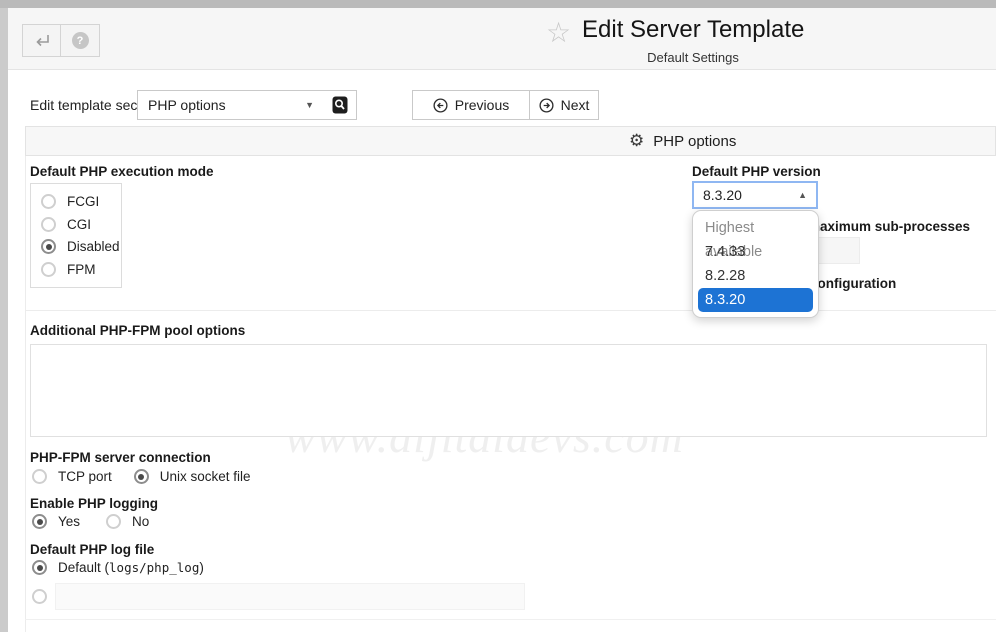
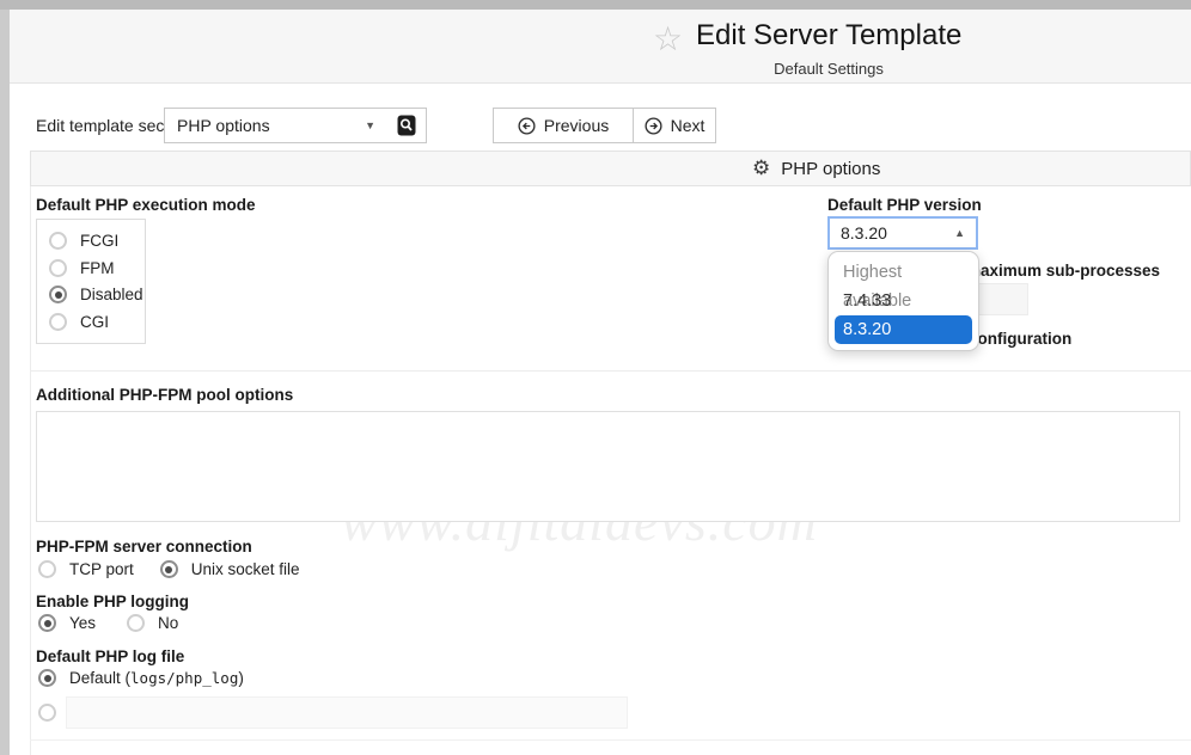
- ?
  ☆
  Edit Server Template
  Default Settings
  Edit template sec
  PHP options
  ▼
  Previous
  Next
  ⚙
  PHP options
  Default PHP execution mode
  FCGI
- CGI
+ FPM
  Disabled
- FPM
+ CGI
  Default PHP version
  aximum sub-processes
  onfiguration
  8.3.20
  ▲
  Highest available
  7.4.33
- 8.2.28
  8.3.20
  Additional PHP-FPM pool options
  PHP-FPM server connection
  TCP port
  Unix socket file
  Enable PHP logging
  Yes
  No
  Default PHP log file
  Default (logs/php_log)
